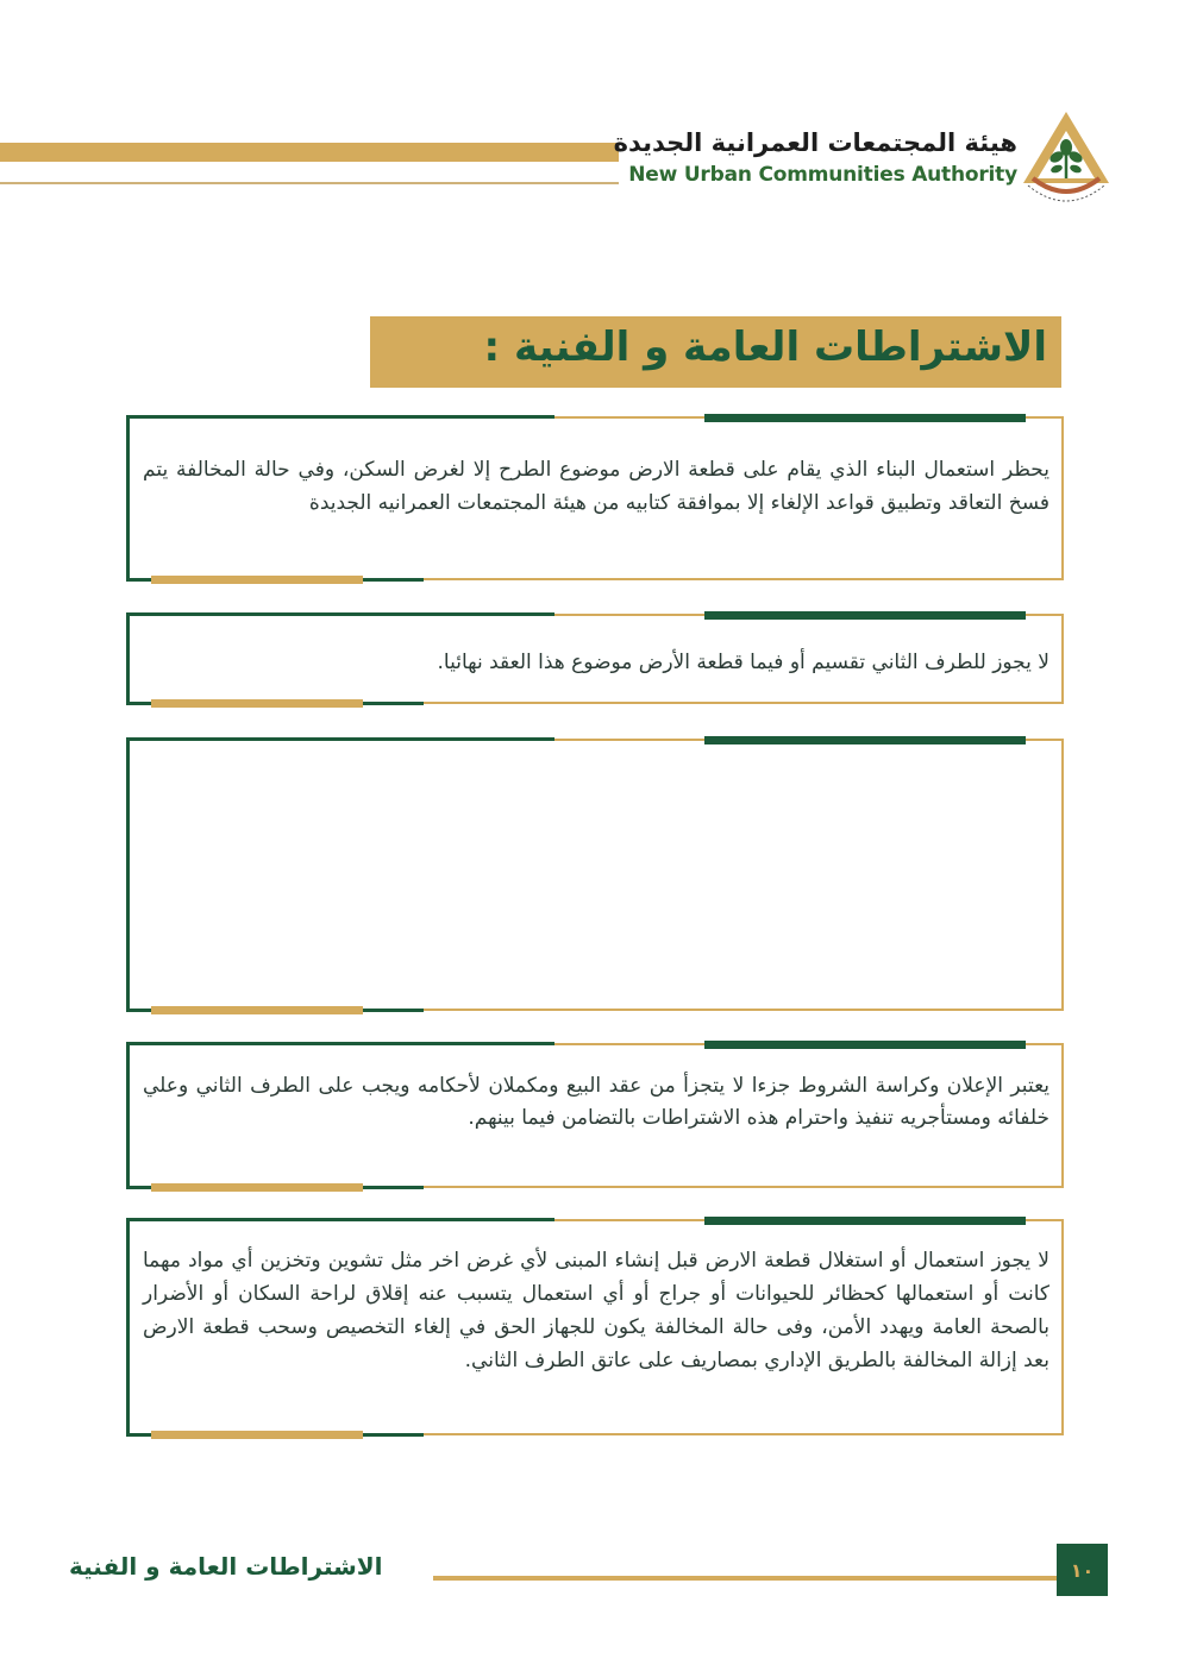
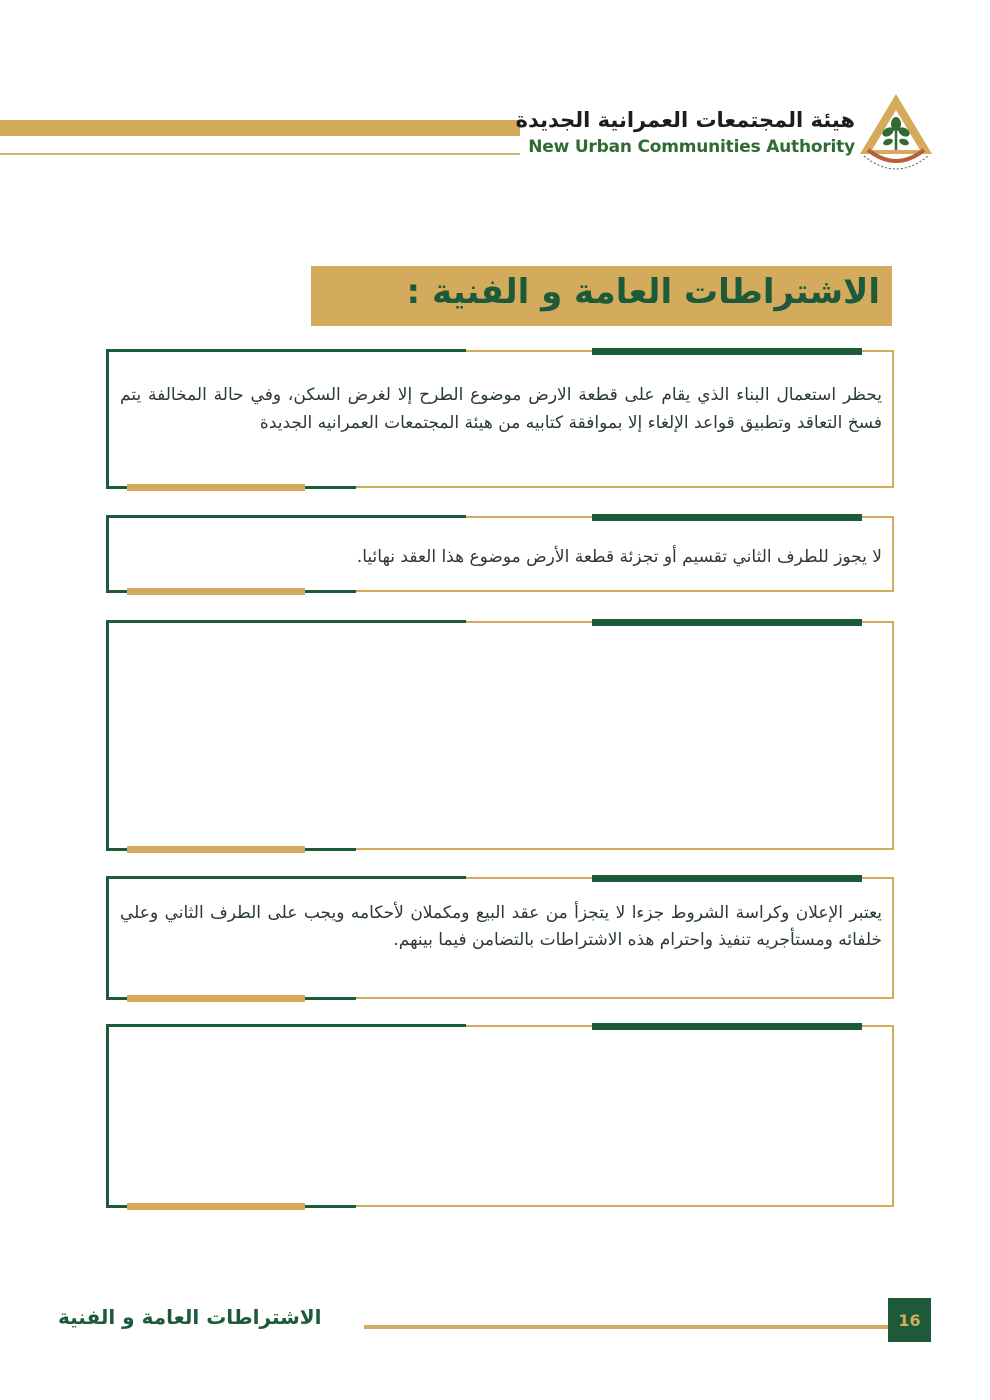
  هيئة المجتمعات العمرانية الجديدة
  New Urban Communities Authority
  الاشتراطات العامة و الفنية :
  يحظر استعمال البناء الذي يقام على قطعة الارض موضوع الطرح إلا لغرض السكن، وفي حالة المخالفة يتم فسخ التعاقد وتطبيق قواعد الإلغاء إلا بموافقة كتابيه من هيئة المجتمعات العمرانيه الجديدة
- لا يجوز للطرف الثاني تقسيم أو فيما قطعة الأرض موضوع هذا العقد نهائيا.
+ لا يجوز للطرف الثاني تقسيم أو تجزئة قطعة الأرض موضوع هذا العقد نهائيا.
  يعتبر الإعلان وكراسة الشروط جزءا لا يتجزأ من عقد البيع ومكملان لأحكامه ويجب على الطرف الثاني وعلي خلفائه ومستأجريه تنفيذ واحترام هذه الاشتراطات بالتضامن فيما بينهم.
- لا يجوز استعمال أو استغلال قطعة الارض قبل إنشاء المبنى لأي غرض اخر مثل تشوين وتخزين أي مواد مهما كانت أو استعمالها كحظائر للحيوانات أو جراج أو أي استعمال يتسبب عنه إقلاق لراحة السكان أو الأضرار بالصحة العامة ويهدد الأمن، وفى حالة المخالفة يكون للجهاز الحق في إلغاء التخصيص وسحب قطعة الارض بعد إزالة المخالفة بالطريق الإداري بمصاريف على عاتق الطرف الثاني.
  الاشتراطات العامة و الفنية
- ١٠
+ 16
